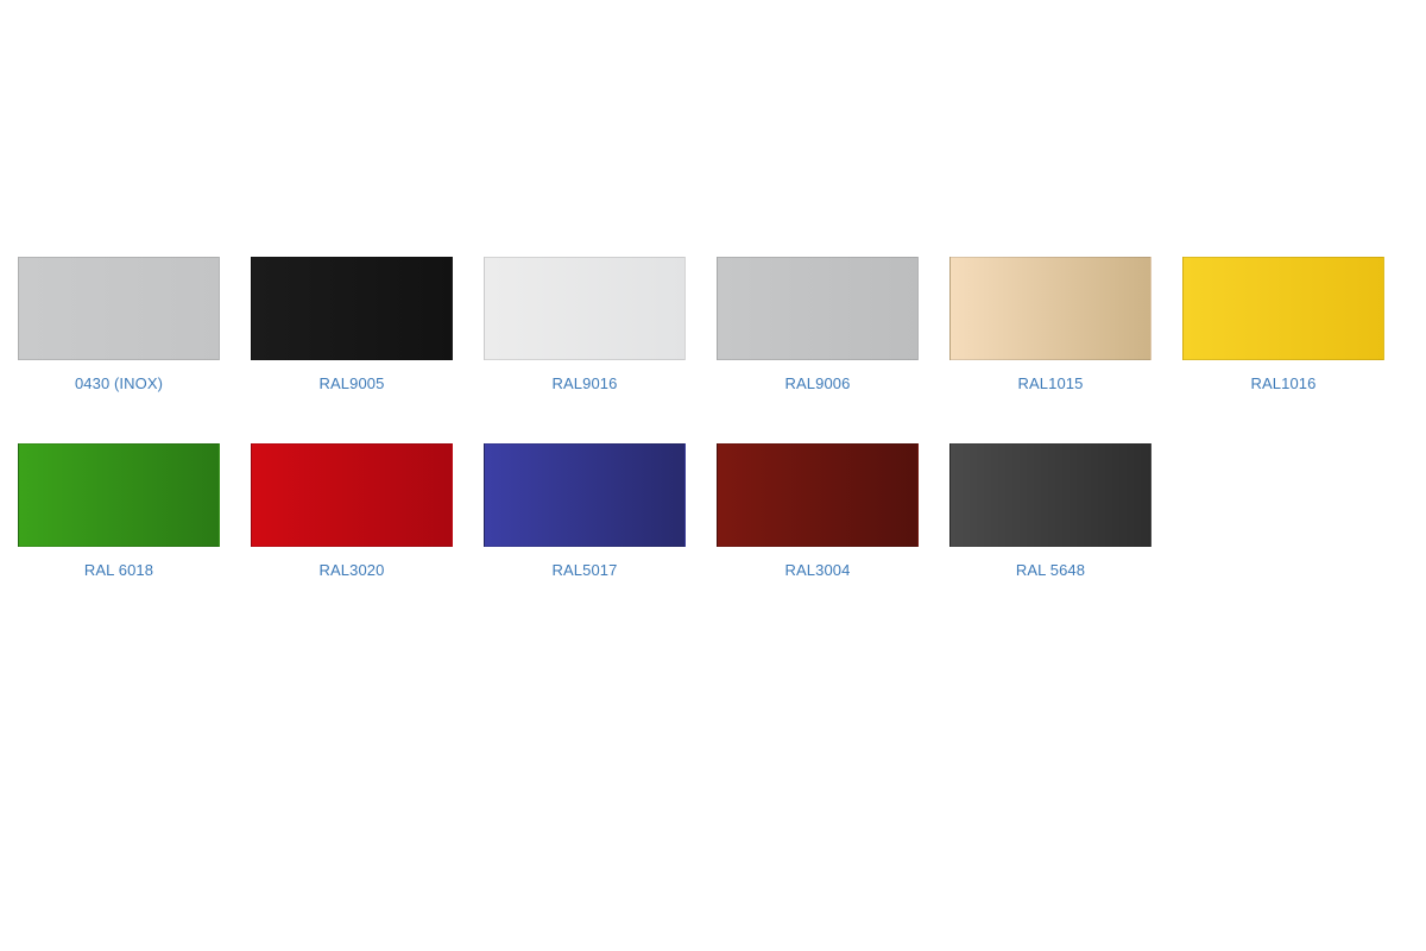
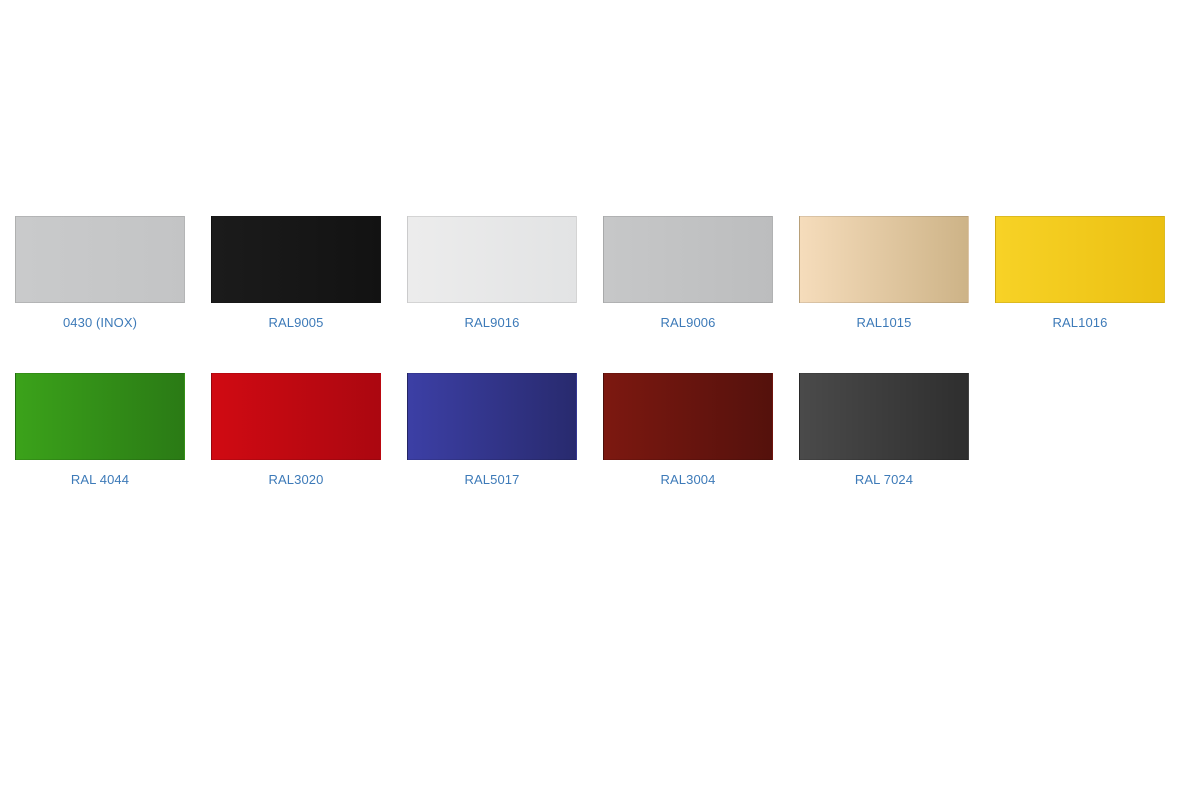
  0430 (INOX)
  RAL9005
  RAL9016
  RAL9006
  RAL1015
  RAL1016
- RAL 6018
+ RAL 4044
  RAL3020
  RAL5017
  RAL3004
- RAL 5648
+ RAL 7024
